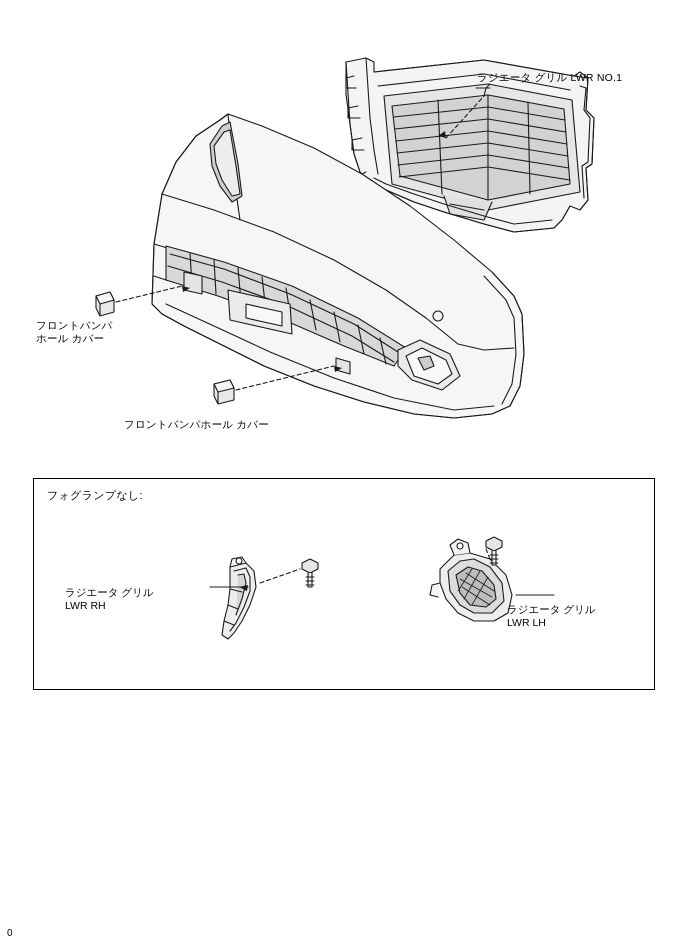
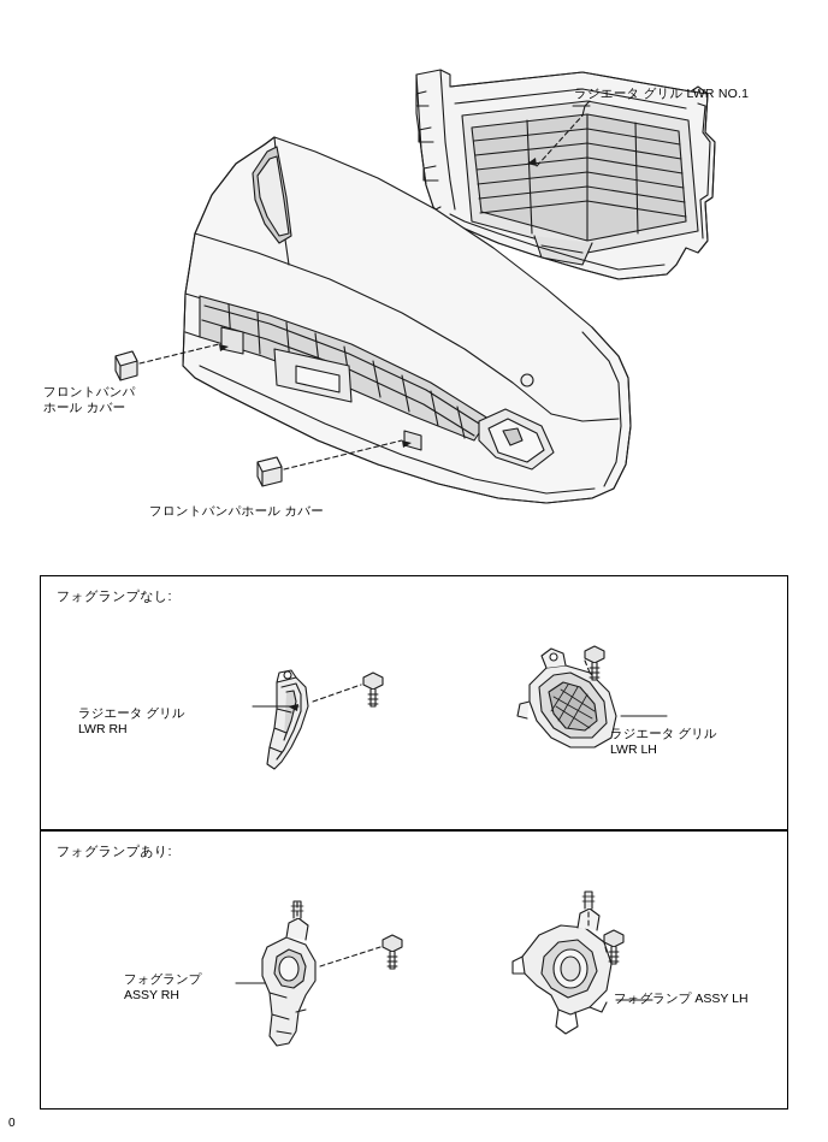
  ラジエータ グリル LWR NO.1
  フロントバンパ
  ホール カバー
  フロントバンパホール カバー
  フォグランプなし:
  ラジエータ グリル
  LWR RH
  ラジエータ グリル
  LWR LH
+ フォグランプあり:
+ フォグランプ
+ ASSY RH
+ フォグランプ ASSY LH
  0
